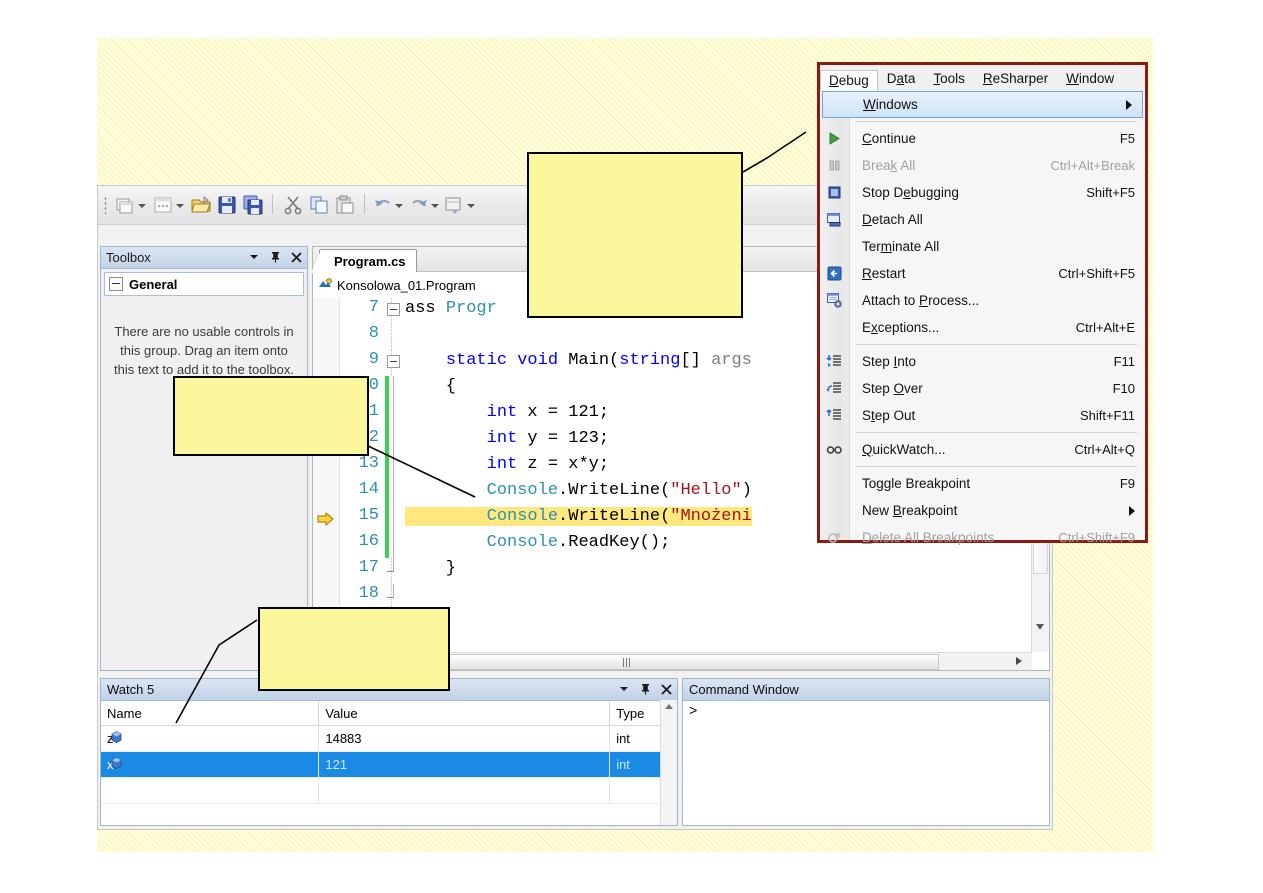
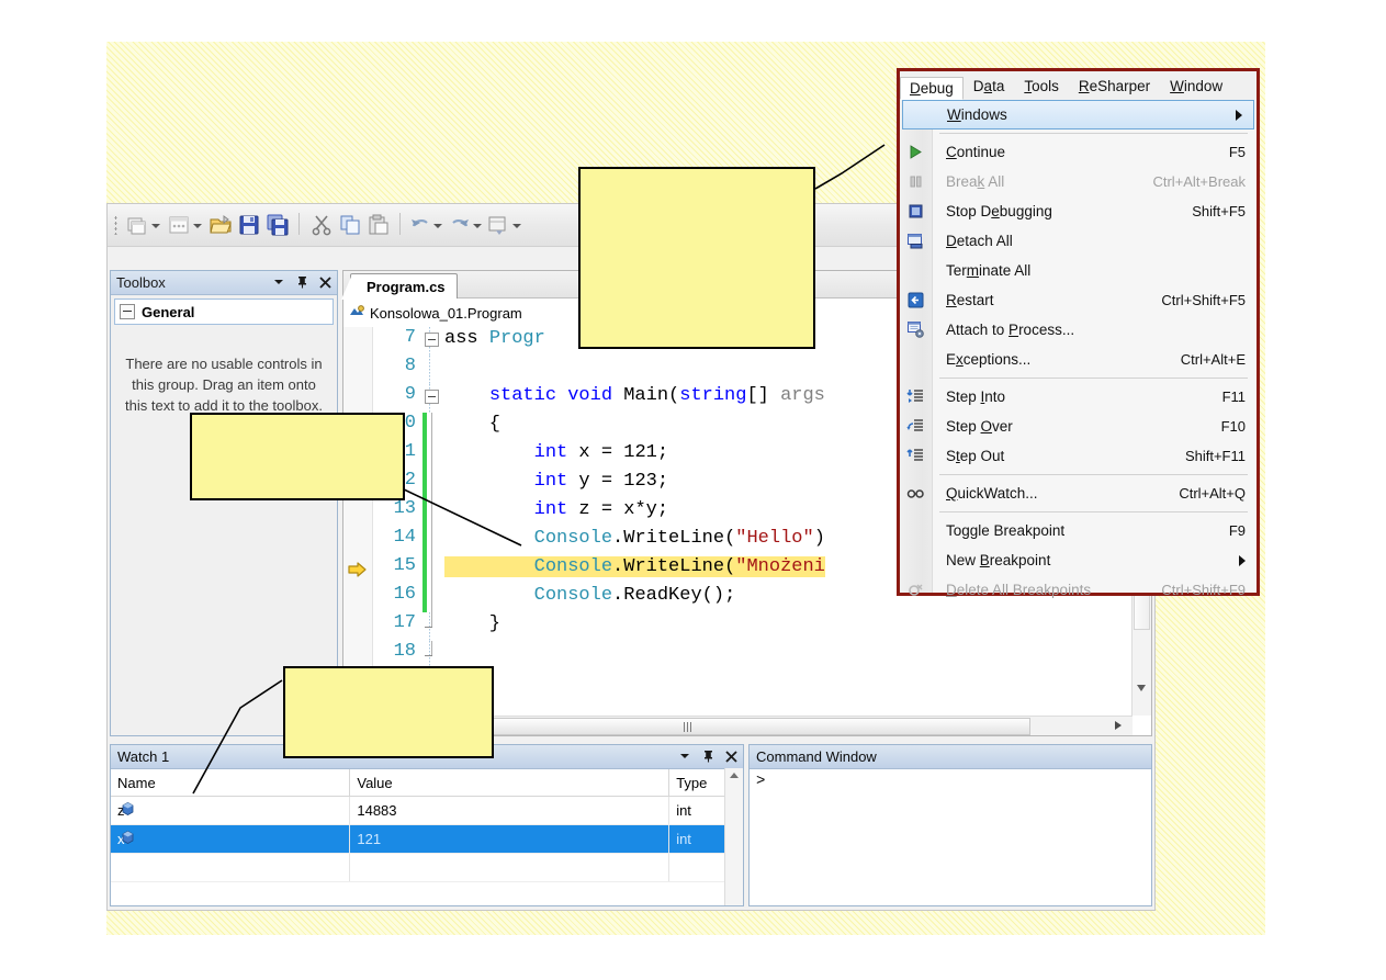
  Toolbox
  General
  There are no usable controls in this group. Drag an item onto this text to add it to the toolbox.
  Program.cs
  Konsolowa_01.Program
  7
  ass Progr
  8
  9
  static void Main(string[] args
  {
  int x = 121;
  int y = 123;
  13
  int z = x*y;
  14
  Console.WriteLine("Hello")
  15
  Console.WriteLine("Mnożeni
  16
  Console.ReadKey();
  17
  }
  18
- Watch 5
+ Watch 1
  Name	Value	Type
  z	14883	int
  x	121	int
  Command Window
  >
  Debug
  Data
  Tools
  ReSharper
  Window
  Windows
  Continue
  F5
  Break All
  Ctrl+Alt+Break
  Stop Debugging
  Shift+F5
  Detach All
  Terminate All
  Restart
  Ctrl+Shift+F5
  Attach to Process...
  Exceptions...
  Ctrl+Alt+E
  Step Into
  F11
  Step Over
  F10
  Step Out
  Shift+F11
  QuickWatch...
  Ctrl+Alt+Q
  Toggle Breakpoint
  F9
  New Breakpoint
  Delete All Breakpoints
  Ctrl+Shift+F9
